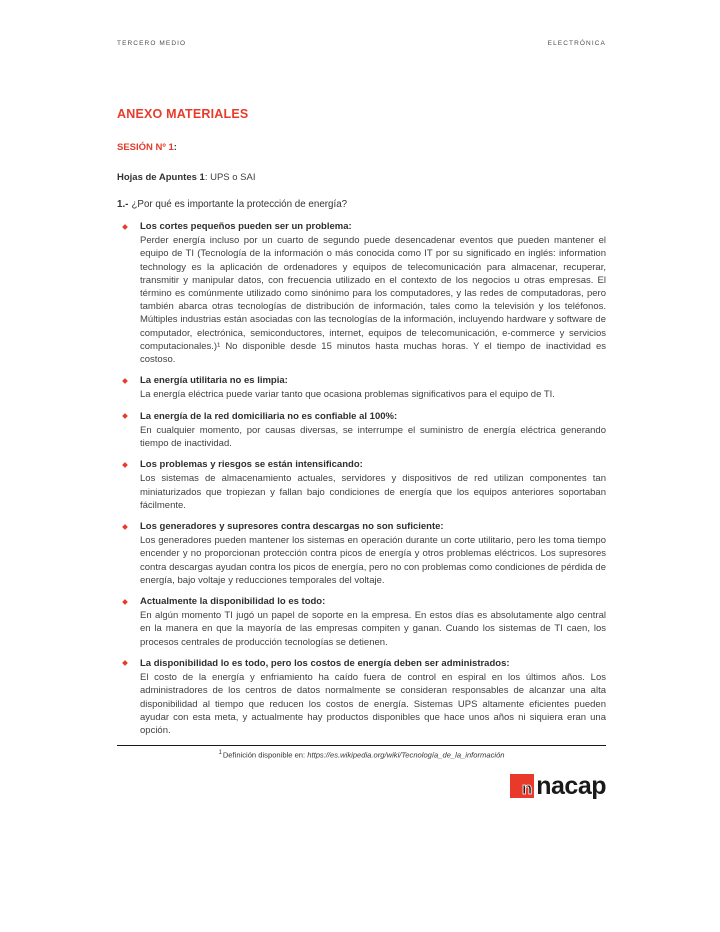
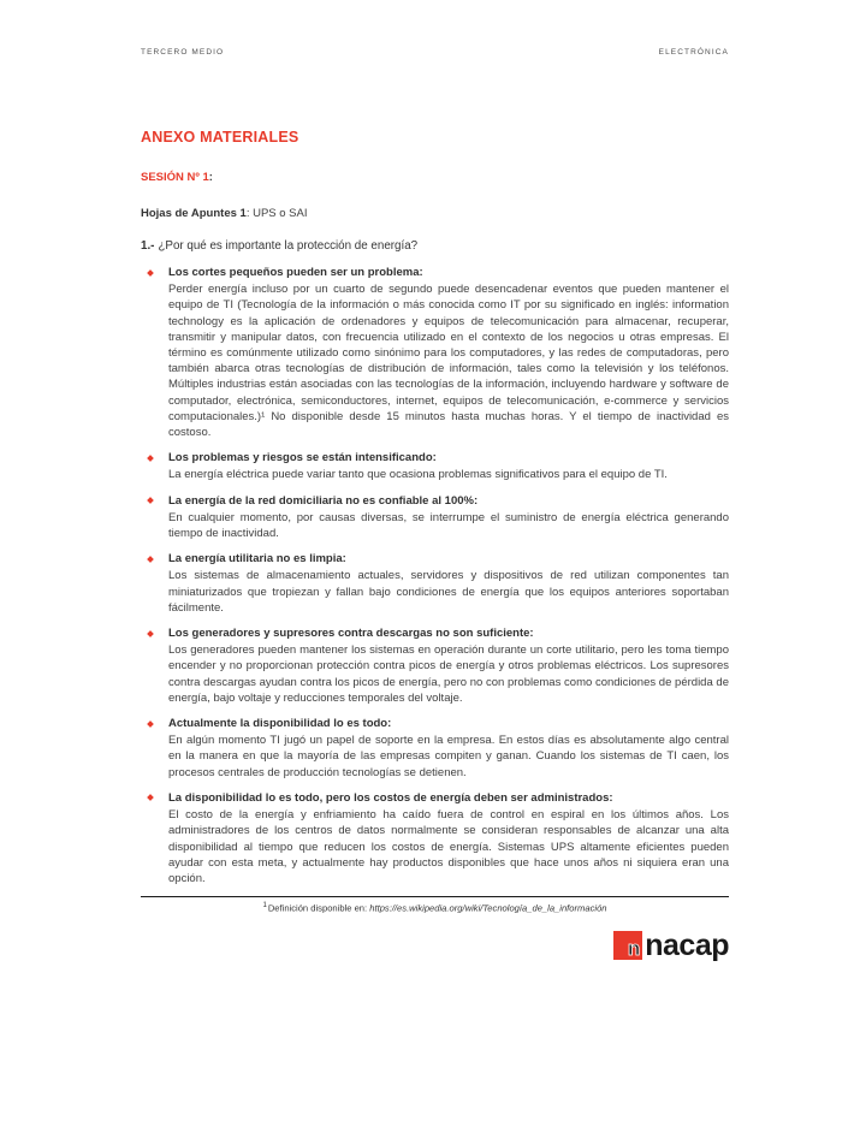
  ANEXO MATERIALES
  SESIÓN Nº 1:
  Hojas de Apuntes 1: UPS o SAI
  1.- ¿Por qué es importante la protección de energía?
  Los cortes pequeños pueden ser un problema:
  Perder energía incluso por un cuarto de segundo puede desencadenar eventos que pueden mantener el equipo de TI (Tecnología de la información o más conocida como IT por su significado en inglés: information technology es la aplicación de ordenadores y equipos de telecomunicación para almacenar, recuperar, transmitir y manipular datos, con frecuencia utilizado en el contexto de los negocios u otras empresas. El término es comúnmente utilizado como sinónimo para los computadores, y las redes de computadoras, pero también abarca otras tecnologías de distribución de información, tales como la televisión y los teléfonos. Múltiples industrias están asociadas con las tecnologías de la información, incluyendo hardware y software de computador, electrónica, semiconductores, internet, equipos de telecomunicación, e-commerce y servicios computacionales.)¹ No disponible desde 15 minutos hasta muchas horas. Y el tiempo de inactividad es costoso.
- La energía utilitaria no es limpia:
+ Los problemas y riesgos se están intensificando:
  La energía eléctrica puede variar tanto que ocasiona problemas significativos para el equipo de TI.
  La energía de la red domiciliaria no es confiable al 100%:
  En cualquier momento, por causas diversas, se interrumpe el suministro de energía eléctrica generando tiempo de inactividad.
- Los problemas y riesgos se están intensificando:
+ La energía utilitaria no es limpia:
  Los sistemas de almacenamiento actuales, servidores y dispositivos de red utilizan componentes tan miniaturizados que tropiezan y fallan bajo condiciones de energía que los equipos anteriores soportaban fácilmente.
  Los generadores y supresores contra descargas no son suficiente:
  Los generadores pueden mantener los sistemas en operación durante un corte utilitario, pero les toma tiempo encender y no proporcionan protección contra picos de energía y otros problemas eléctricos. Los supresores contra descargas ayudan contra los picos de energía, pero no con problemas como condiciones de pérdida de energía, bajo voltaje y reducciones temporales del voltaje.
  Actualmente la disponibilidad lo es todo:
  En algún momento TI jugó un papel de soporte en la empresa. En estos días es absolutamente algo central en la manera en que la mayoría de las empresas compiten y ganan. Cuando los sistemas de TI caen, los procesos centrales de producción tecnologías se detienen.
  La disponibilidad lo es todo, pero los costos de energía deben ser administrados:
  El costo de la energía y enfriamiento ha caído fuera de control en espiral en los últimos años. Los administradores de los centros de datos normalmente se consideran responsables de alcanzar una alta disponibilidad al tiempo que reducen los costos de energía. Sistemas UPS altamente eficientes pueden ayudar con esta meta, y actualmente hay productos disponibles que hace unos años ni siquiera eran una opción.
  Definición disponible en: https://es.wikipedia.org/wiki/Tecnología_de_la_información
  n
  nacap
